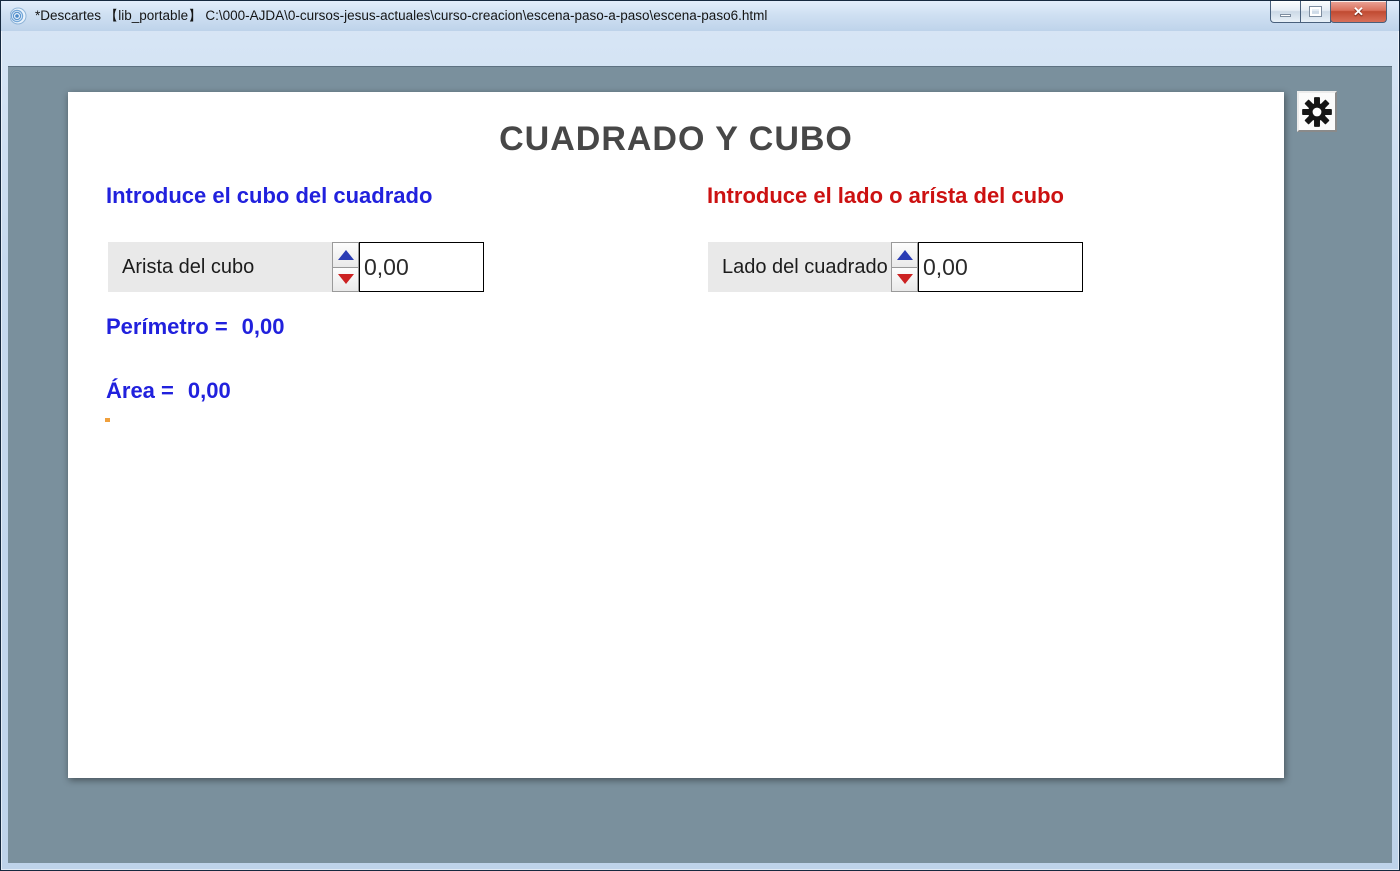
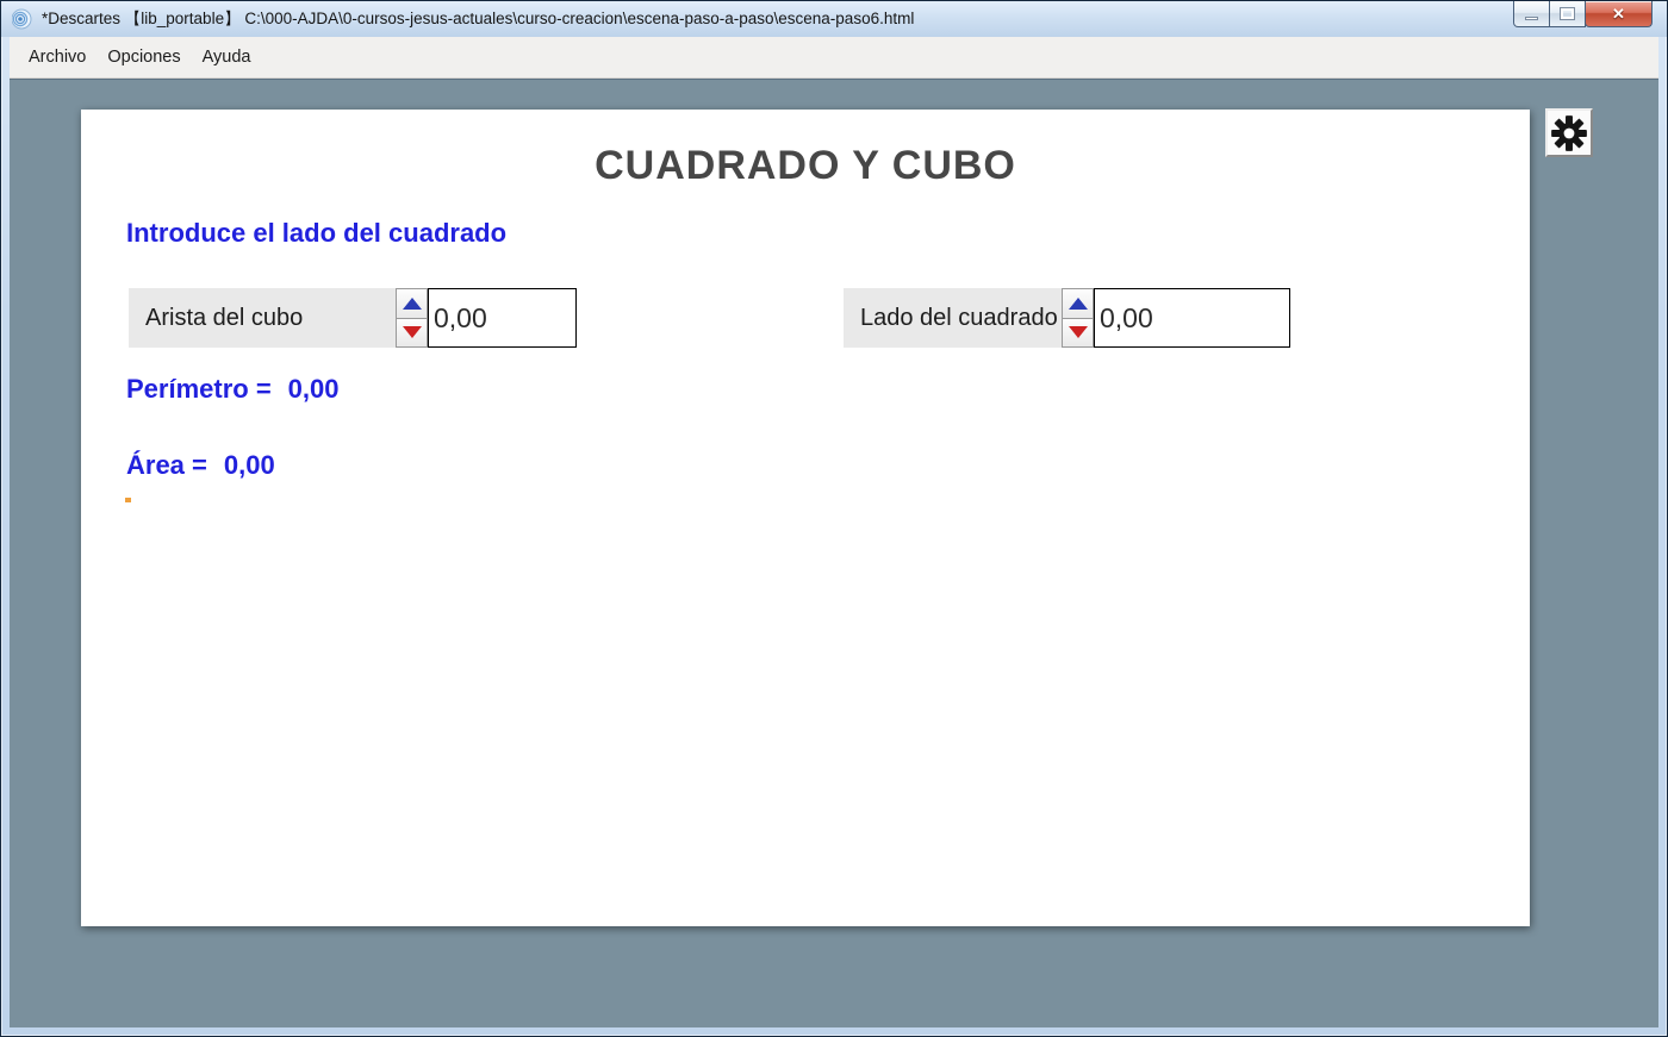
  *Descartes 【lib_portable】 C:\000-AJDA\0-cursos-jesus-actuales\curso-creacion\escena-paso-a-paso\escena-paso6.html
  ✕
+ Archivo
+ Opciones
+ Ayuda
  CUADRADO Y CUBO
- Introduce el cubo del cuadrado
+ Introduce el lado del cuadrado
- Introduce el lado o arísta del cubo
  Arista del cubo
  0,00
  Lado del cuadrado
  0,00
  Perímetro = 0,00
  Área = 0,00
